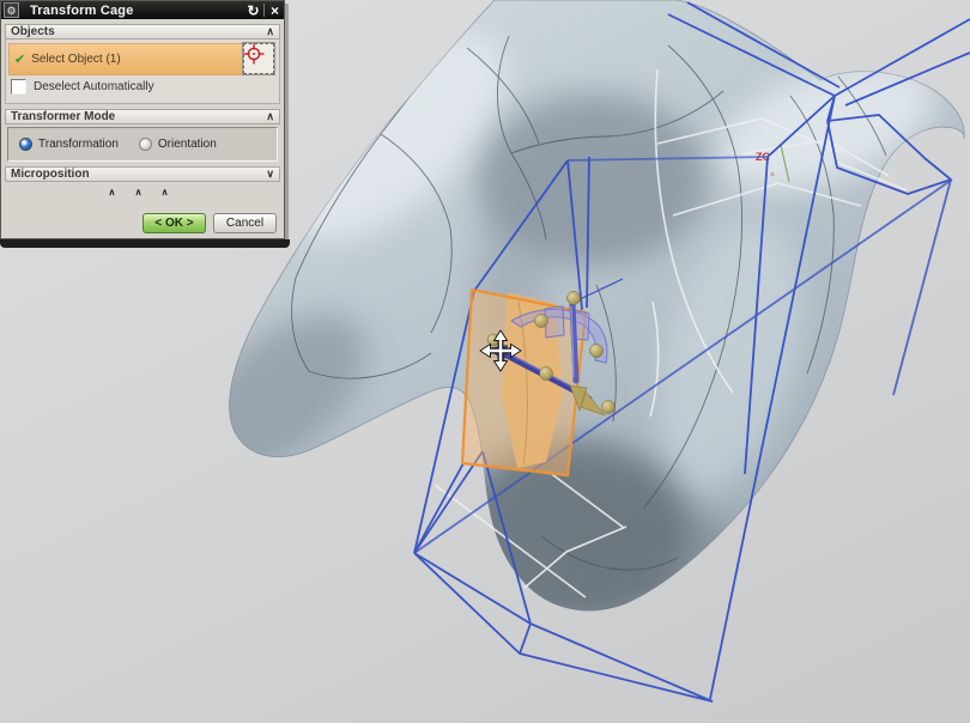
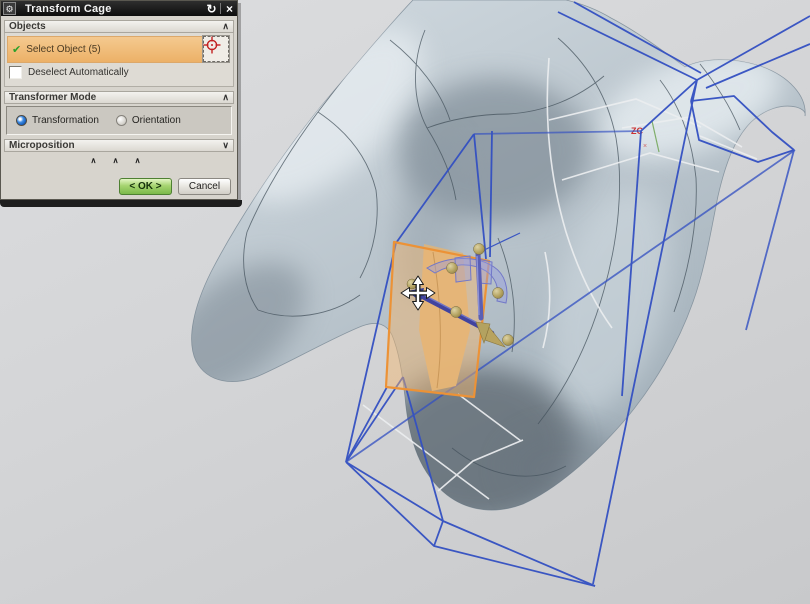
  ZC
  ⚙
  Transform Cage
  ↻
  ×
  Objects
  ∧
  ✔
- Select Object (1)
+ Select Object (5)
  Deselect Automatically
  Transformer Mode
  ∧
  Transformation
  Orientation
  Microposition
  ∨
  ∧ ∧ ∧
  < OK >
  Cancel
